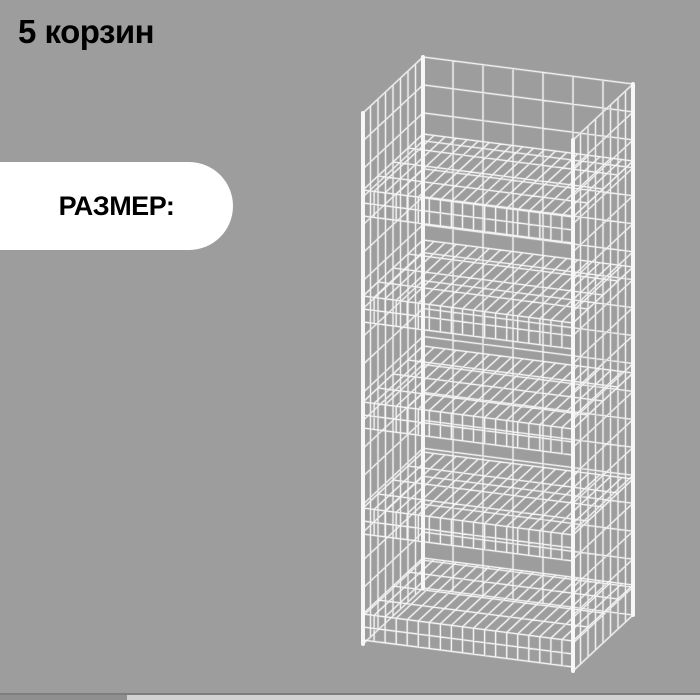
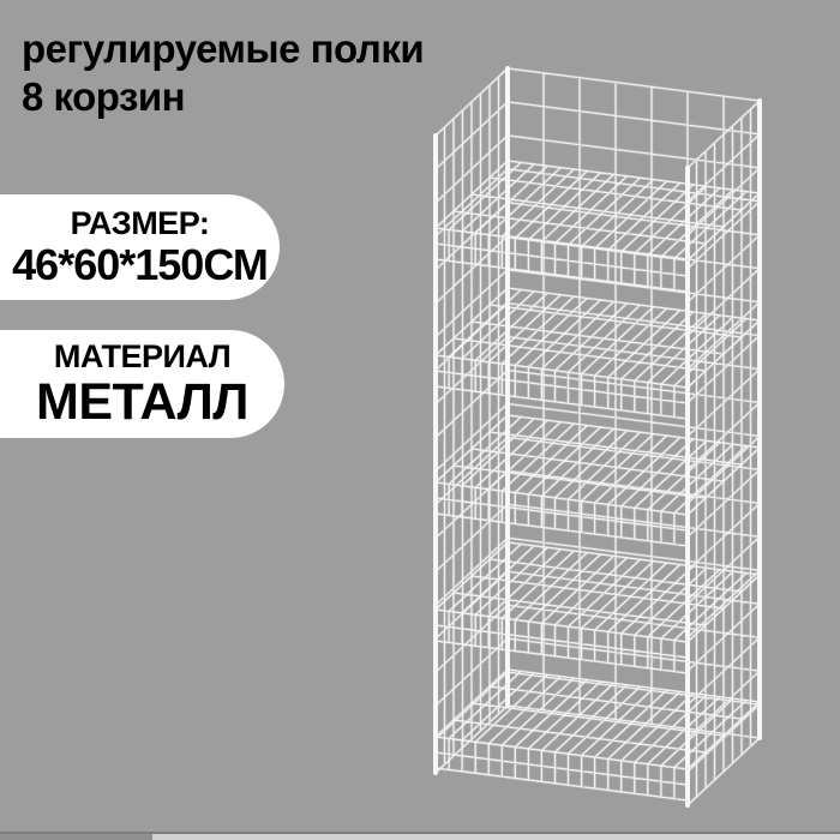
+ регулируемые полки
- 5 корзин
+ 8 корзин
  РАЗМЕР:
+ 46*60*150СМ
+ МАТЕРИАЛ
+ МЕТАЛЛ
